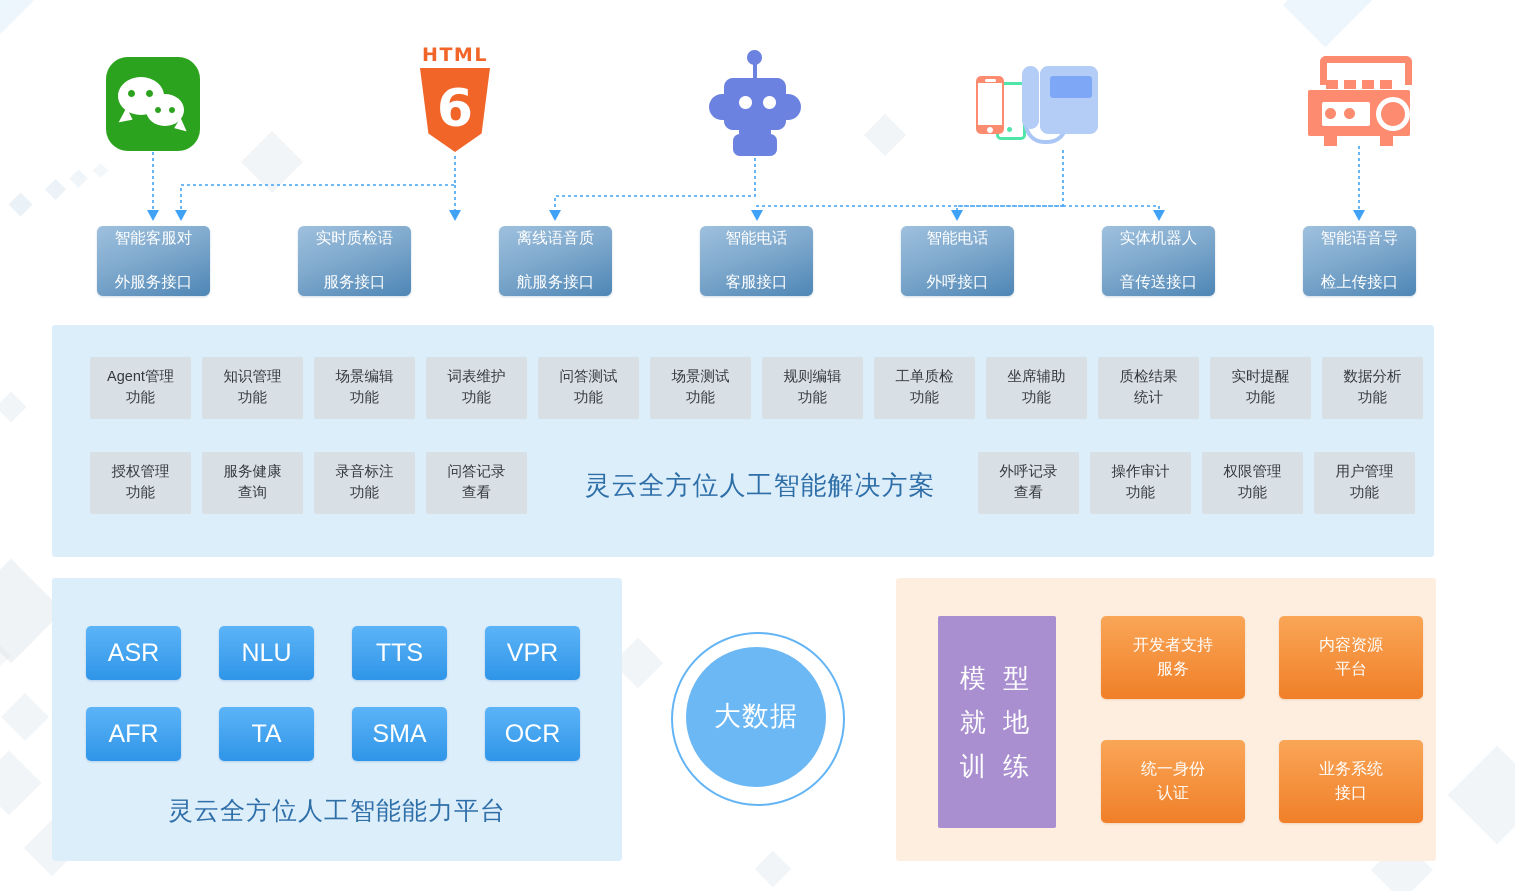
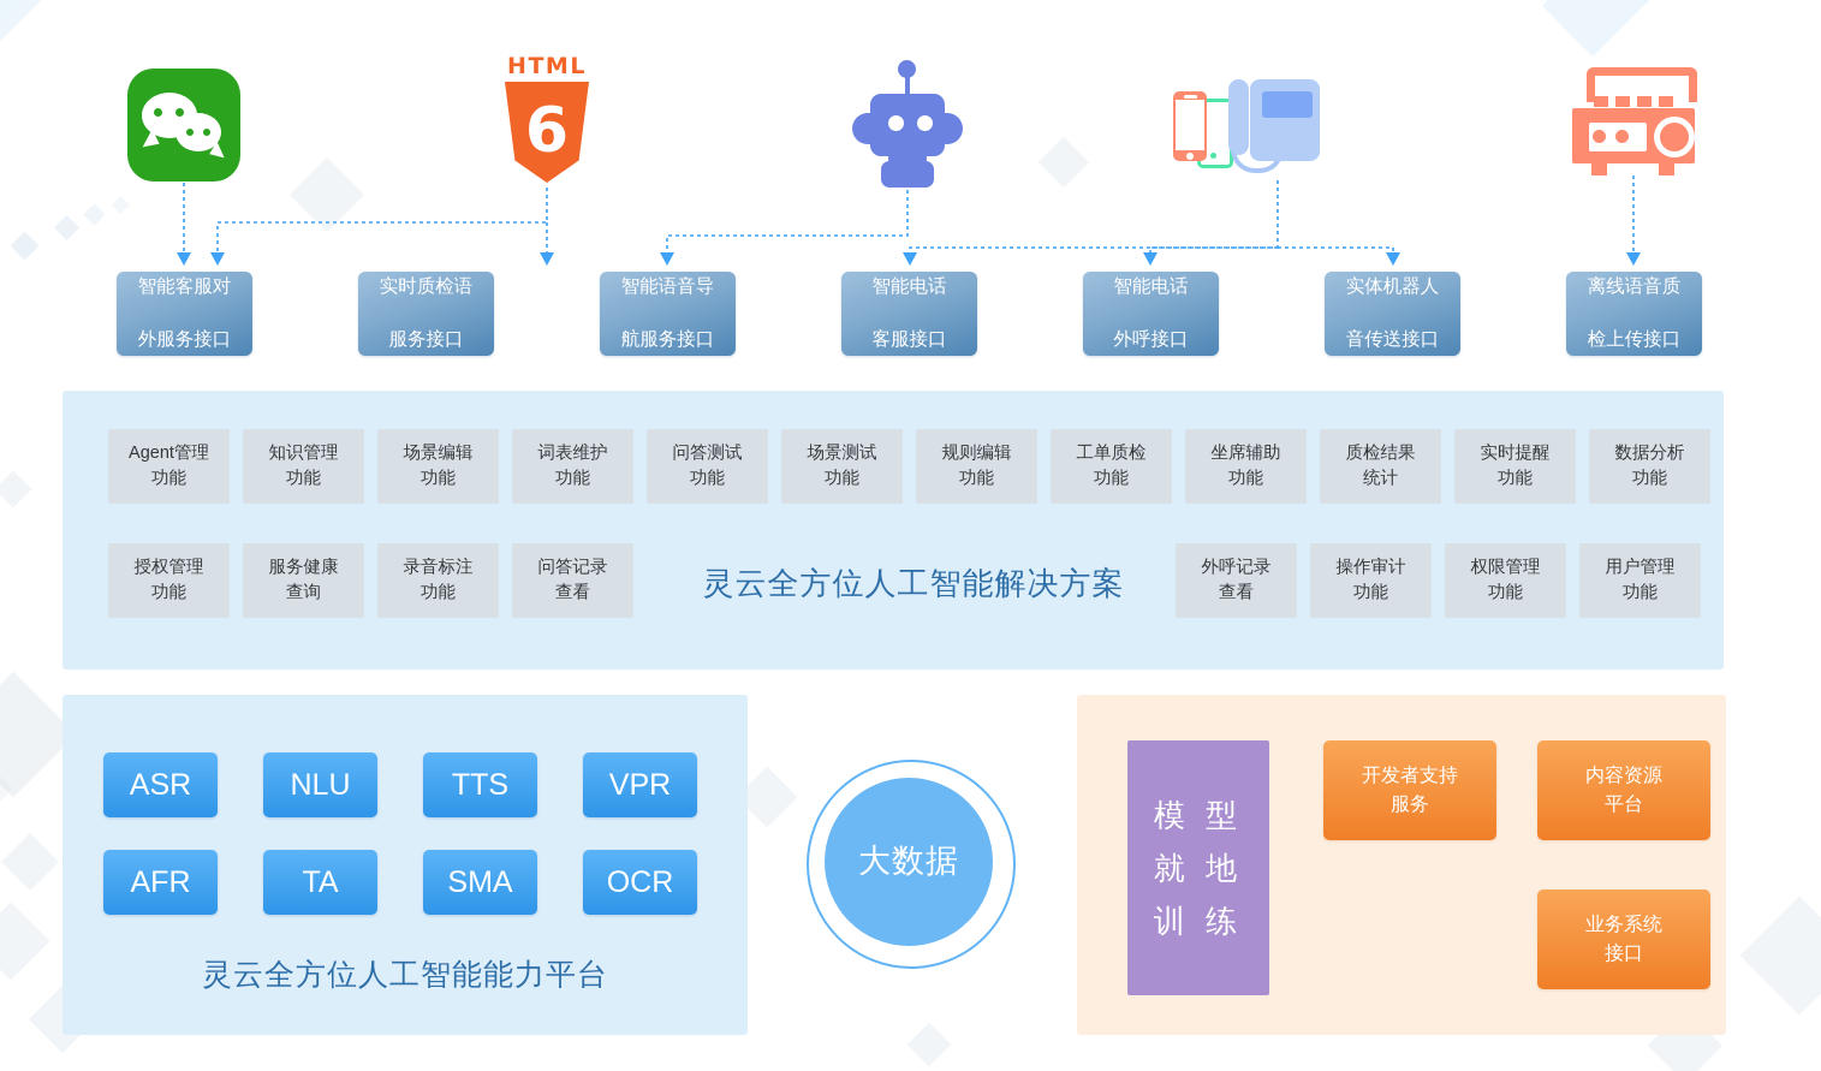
  HTML
  6
  智能客服对
  外服务接口
  实时质检语
  服务接口
- 离线语音质
+ 智能语音导
  航服务接口
  智能电话
  客服接口
  智能电话
  外呼接口
  实体机器人
  音传送接口
- 智能语音导
+ 离线语音质
  检上传接口
  Agent管理
  功能
  知识管理
  功能
  场景编辑
  功能
  词表维护
  功能
  问答测试
  功能
  场景测试
  功能
  规则编辑
  功能
  工单质检
  功能
  坐席辅助
  功能
  质检结果
  统计
  实时提醒
  功能
  数据分析
  功能
  授权管理
  功能
  服务健康
  查询
  录音标注
  功能
  问答记录
  查看
  外呼记录
  查看
  操作审计
  功能
  权限管理
  功能
  用户管理
  功能
  灵云全方位人工智能解决方案
  ASR
  NLU
  TTS
  VPR
  AFR
  TA
  SMA
  OCR
  灵云全方位人工智能能力平台
  大数据
  模 型
  就 地
  训 练
  开发者支持
  服务
  内容资源
  平台
- 统一身份
- 认证
  业务系统
  接口
